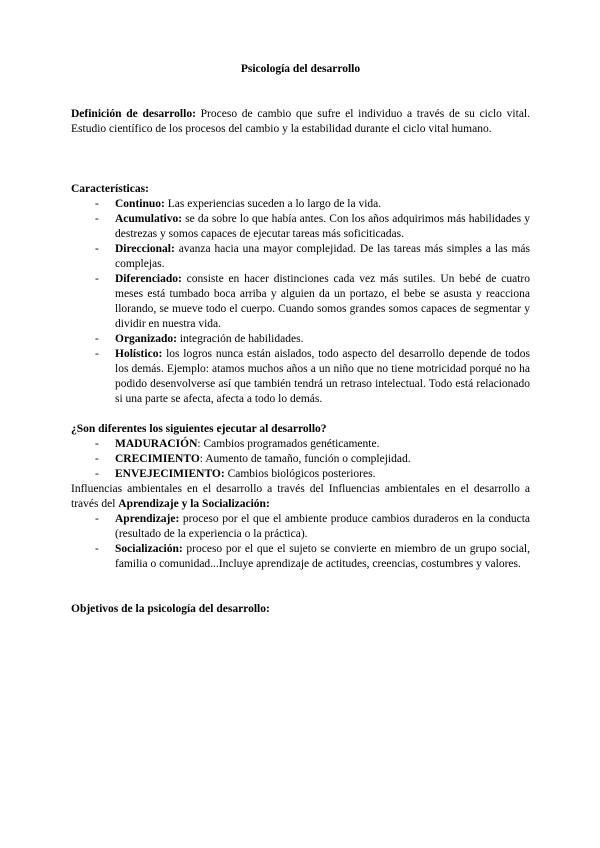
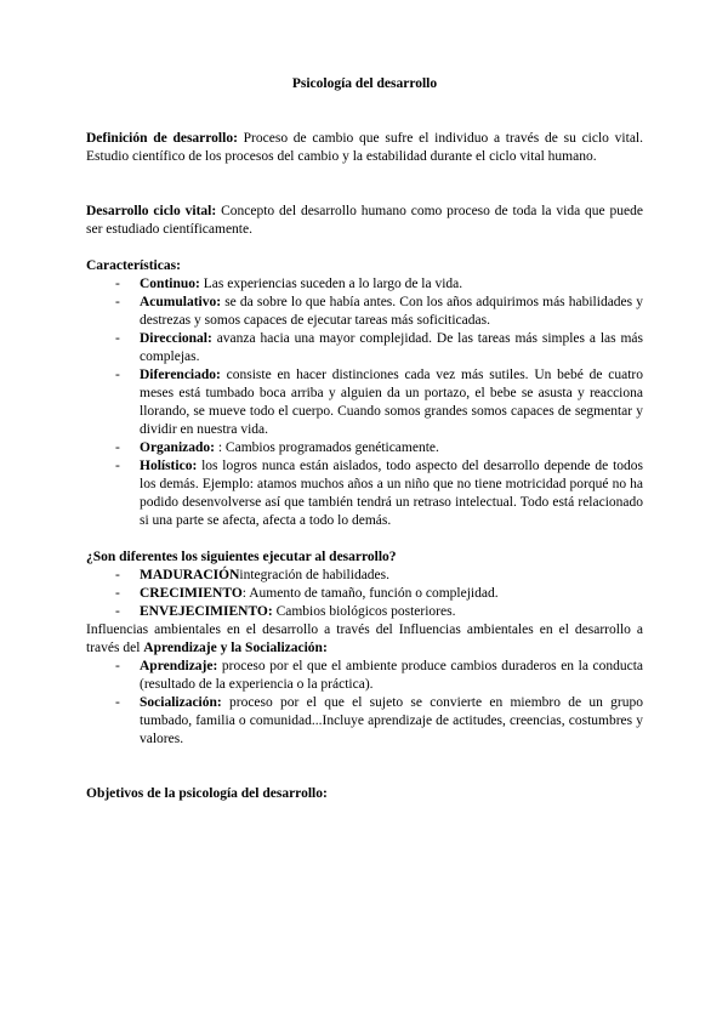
  Psicología del desarrollo
  Definición de desarrollo: Proceso de cambio que sufre el individuo a través de su ciclo vital. Estudio científico de los procesos del cambio y la estabilidad durante el ciclo vital humano.
+ Desarrollo ciclo vital: Concepto del desarrollo humano como proceso de toda la vida que puede ser estudiado científicamente.
  Características:
  -
  Continuo: Las experiencias suceden a lo largo de la vida.
  -
  Acumulativo: se da sobre lo que había antes. Con los años adquirimos más habilidades y destrezas y somos capaces de ejecutar tareas más soficiticadas.
  -
  Direccional: avanza hacia una mayor complejidad. De las tareas más simples a las más complejas.
  -
  Diferenciado: consiste en hacer distinciones cada vez más sutiles. Un bebé de cuatro meses está tumbado boca arriba y alguien da un portazo, el bebe se asusta y reacciona llorando, se mueve todo el cuerpo. Cuando somos grandes somos capaces de segmentar y dividir en nuestra vida.
  -
- Organizado: integración de habilidades.
+ Organizado: : Cambios programados genéticamente.
  -
  Holístico: los logros nunca están aislados, todo aspecto del desarrollo depende de todos los demás. Ejemplo: atamos muchos años a un niño que no tiene motricidad porqué no ha podido desenvolverse así que también tendrá un retraso intelectual. Todo está relacionado si una parte se afecta, afecta a todo lo demás.
  ¿Son diferentes los siguientes ejecutar al desarrollo?
  -
- MADURACIÓN: Cambios programados genéticamente.
+ MADURACIÓNintegración de habilidades.
  -
  CRECIMIENTO: Aumento de tamaño, función o complejidad.
  -
  ENVEJECIMIENTO: Cambios biológicos posteriores.
  Influencias ambientales en el desarrollo a través del Influencias ambientales en el desarrollo a través del Aprendizaje y la Socialización:
  -
  Aprendizaje: proceso por el que el ambiente produce cambios duraderos en la conducta (resultado de la experiencia o la práctica).
  -
- Socialización: proceso por el que el sujeto se convierte en miembro de un grupo social, familia o comunidad...Incluye aprendizaje de actitudes, creencias, costumbres y valores.
+ Socialización: proceso por el que el sujeto se convierte en miembro de un grupo tumbado, familia o comunidad...Incluye aprendizaje de actitudes, creencias, costumbres y valores.
  Objetivos de la psicología del desarrollo:
